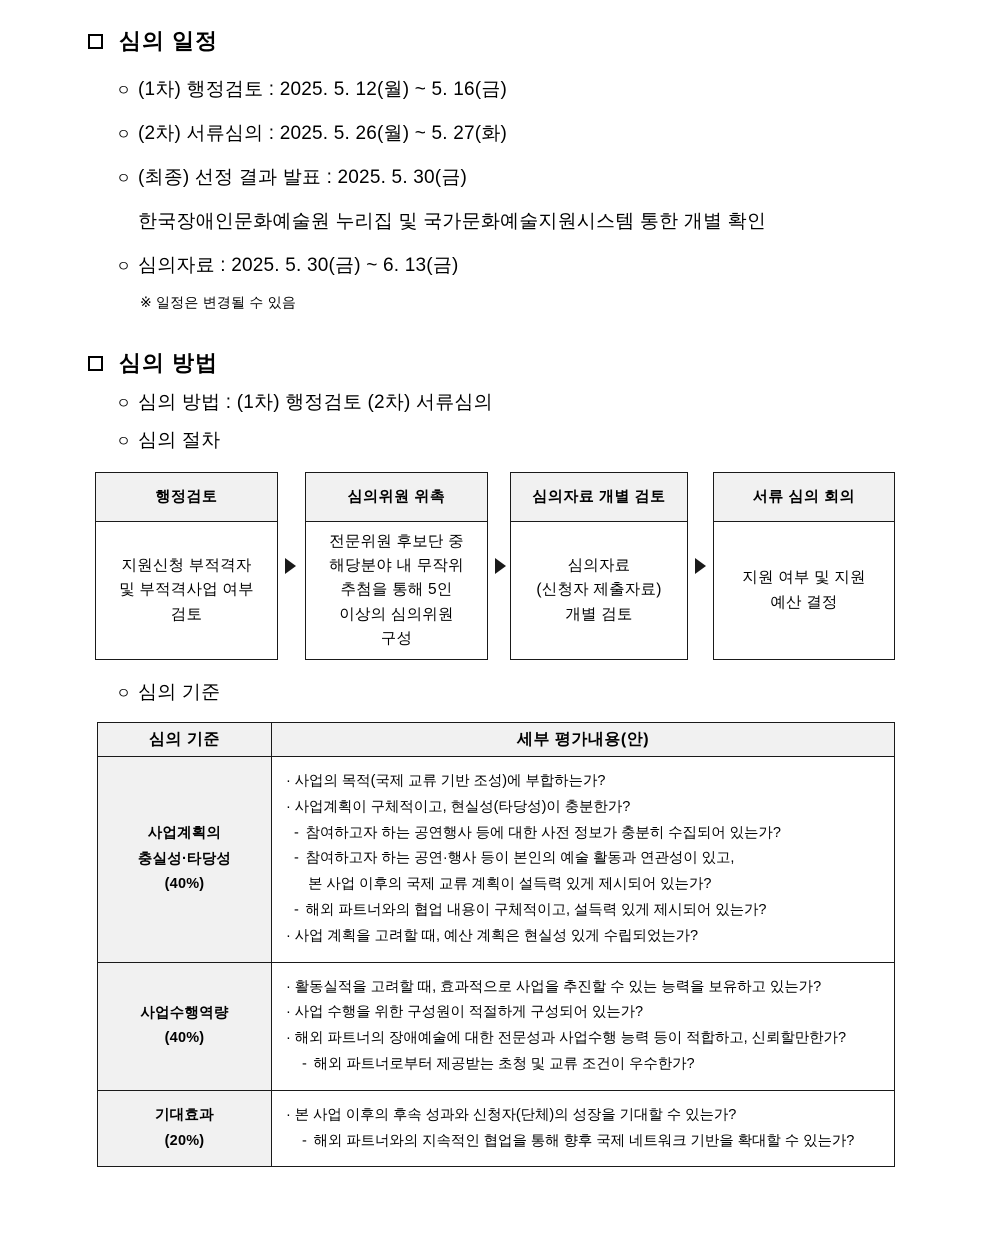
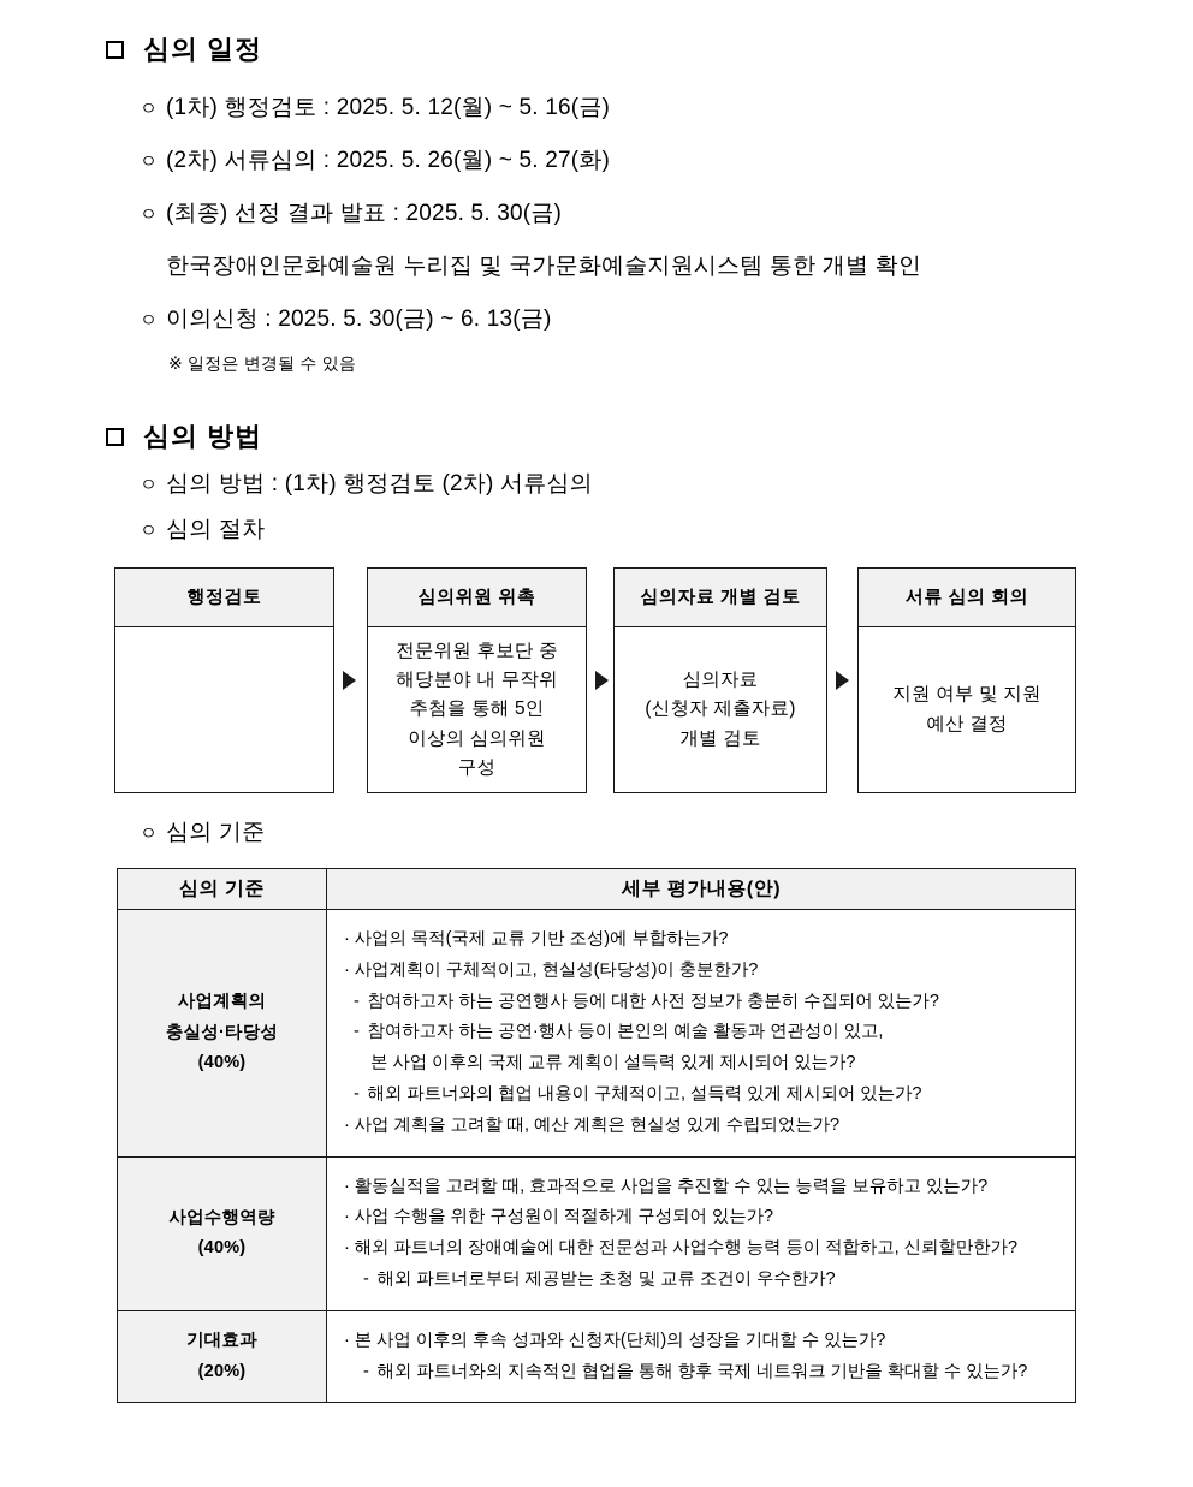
  심의 일정
  ㅇ
  (1차) 행정검토 : 2025. 5. 12(월) ~ 5. 16(금)
  ㅇ
  (2차) 서류심의 : 2025. 5. 26(월) ~ 5. 27(화)
  ㅇ
  (최종) 선정 결과 발표 : 2025. 5. 30(금)
  한국장애인문화예술원 누리집 및 국가문화예술지원시스템 통한 개별 확인
  ㅇ
- 심의자료 : 2025. 5. 30(금) ~ 6. 13(금)
+ 이의신청 : 2025. 5. 30(금) ~ 6. 13(금)
  ※ 일정은 변경될 수 있음
  심의 방법
  ㅇ
  심의 방법 : (1차) 행정검토 (2차) 서류심의
  ㅇ
  심의 절차
  행정검토
- 지원신청 부적격자
- 및 부적격사업 여부
- 검토
  심의위원 위촉
  전문위원 후보단 중
  해당분야 내 무작위
  추첨을 통해 5인
  이상의 심의위원
  구성
  심의자료 개별 검토
  심의자료
  (신청자 제출자료)
  개별 검토
  서류 심의 회의
  지원 여부 및 지원
  예산 결정
  ㅇ
  심의 기준
  심의 기준	세부 평가내용(안)
  사업계획의충실성·타당성(40%)	· 사업의 목적(국제 교류 기반 조성)에 부합하는가?· 사업계획이 구체적이고, 현실성(타당성)이 충분한가?- 참여하고자 하는 공연행사 등에 대한 사전 정보가 충분히 수집되어 있는가?- 참여하고자 하는 공연·행사 등이 본인의 예술 활동과 연관성이 있고,본 사업 이후의 국제 교류 계획이 설득력 있게 제시되어 있는가?- 해외 파트너와의 협업 내용이 구체적이고, 설득력 있게 제시되어 있는가?· 사업 계획을 고려할 때, 예산 계획은 현실성 있게 수립되었는가?
  사업수행역량(40%)	· 활동실적을 고려할 때, 효과적으로 사업을 추진할 수 있는 능력을 보유하고 있는가?· 사업 수행을 위한 구성원이 적절하게 구성되어 있는가?· 해외 파트너의 장애예술에 대한 전문성과 사업수행 능력 등이 적합하고, 신뢰할만한가?- 해외 파트너로부터 제공받는 초청 및 교류 조건이 우수한가?
  기대효과(20%)	· 본 사업 이후의 후속 성과와 신청자(단체)의 성장을 기대할 수 있는가?- 해외 파트너와의 지속적인 협업을 통해 향후 국제 네트워크 기반을 확대할 수 있는가?
